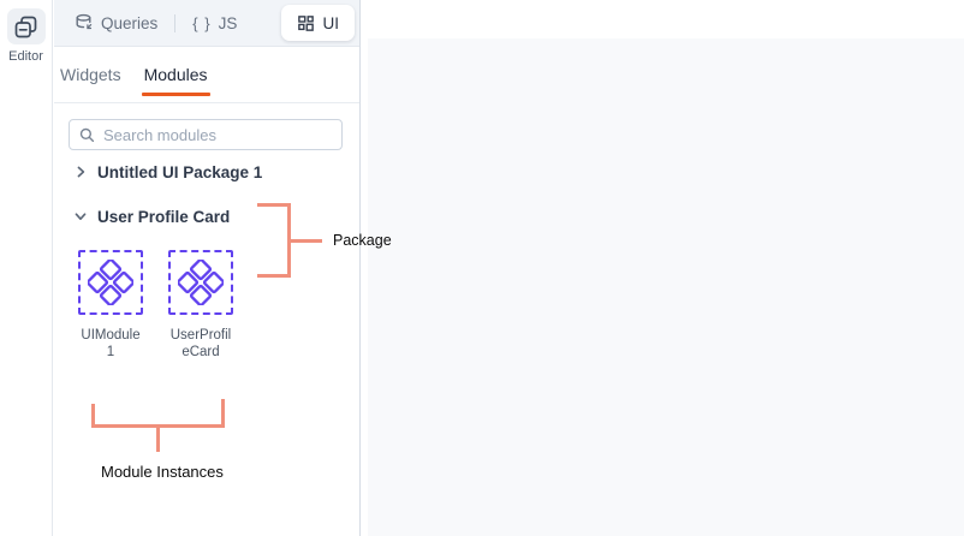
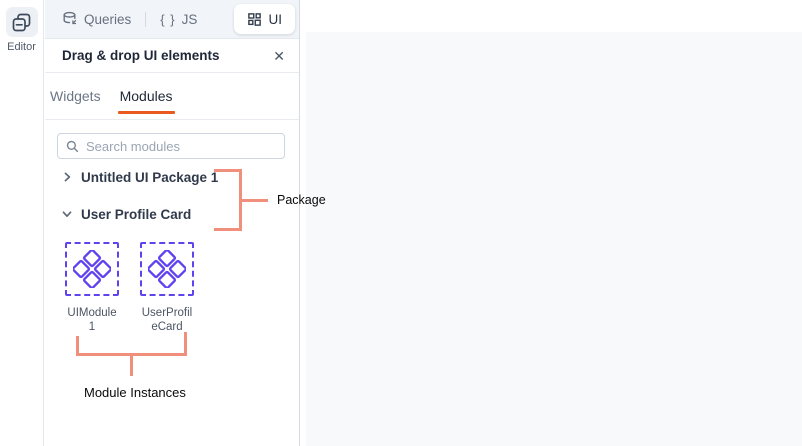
  Editor
  Queries
  { }
  JS
  UI
+ Drag & drop UI elements
+ ✕
  Widgets
  Modules
  Search modules
  Untitled UI Package 1
  User Profile Card
  UIModule 1
  UserProfileCard
  Package
  Module Instances
